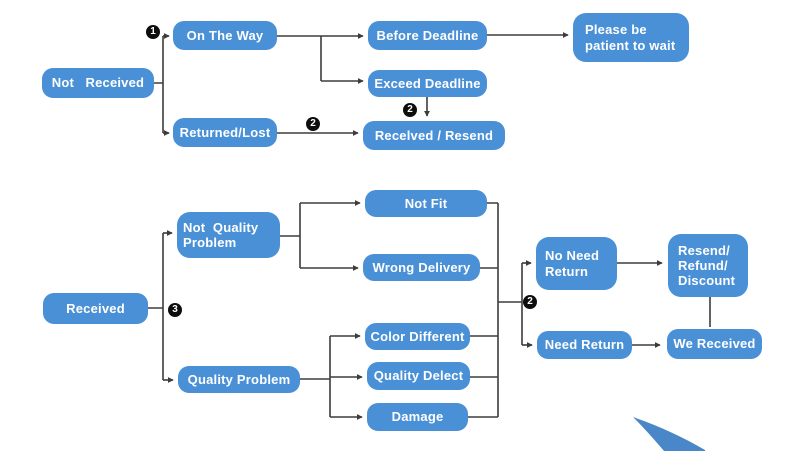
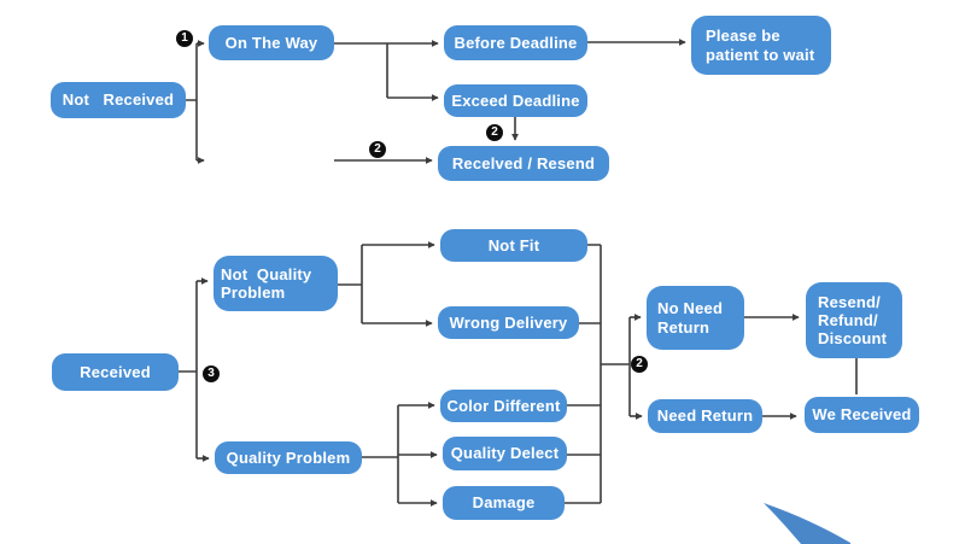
  Not Received
  On The Way
- Returned/Lost
  Before Deadline
  Exceed Deadline
  Please be
  patient to wait
  Recelved / Resend
  Received
  Not Quality
  Problem
  Quality Problem
  Not Fit
  Wrong Delivery
  Color Different
  Quality Delect
  Damage
  No Need
  Return
  Resend/
  Refund/
  Discount
  Need Return
  We Received
  1
  2
  2
  2
  3
